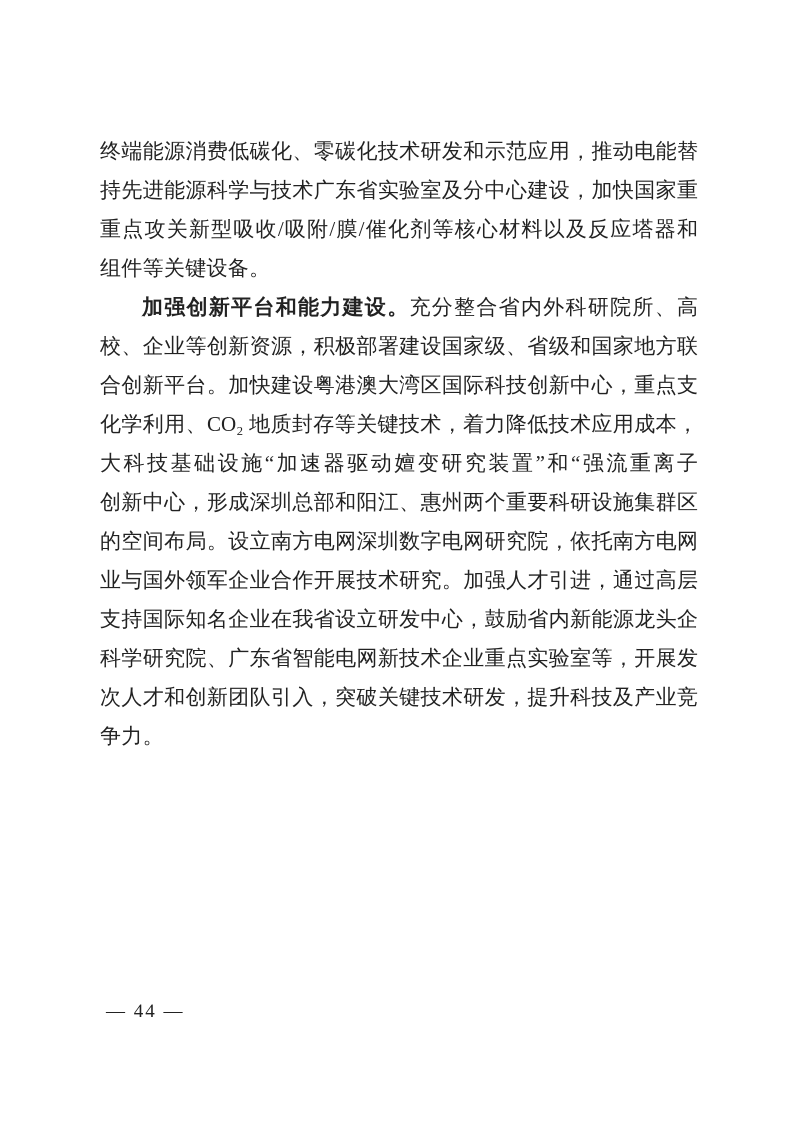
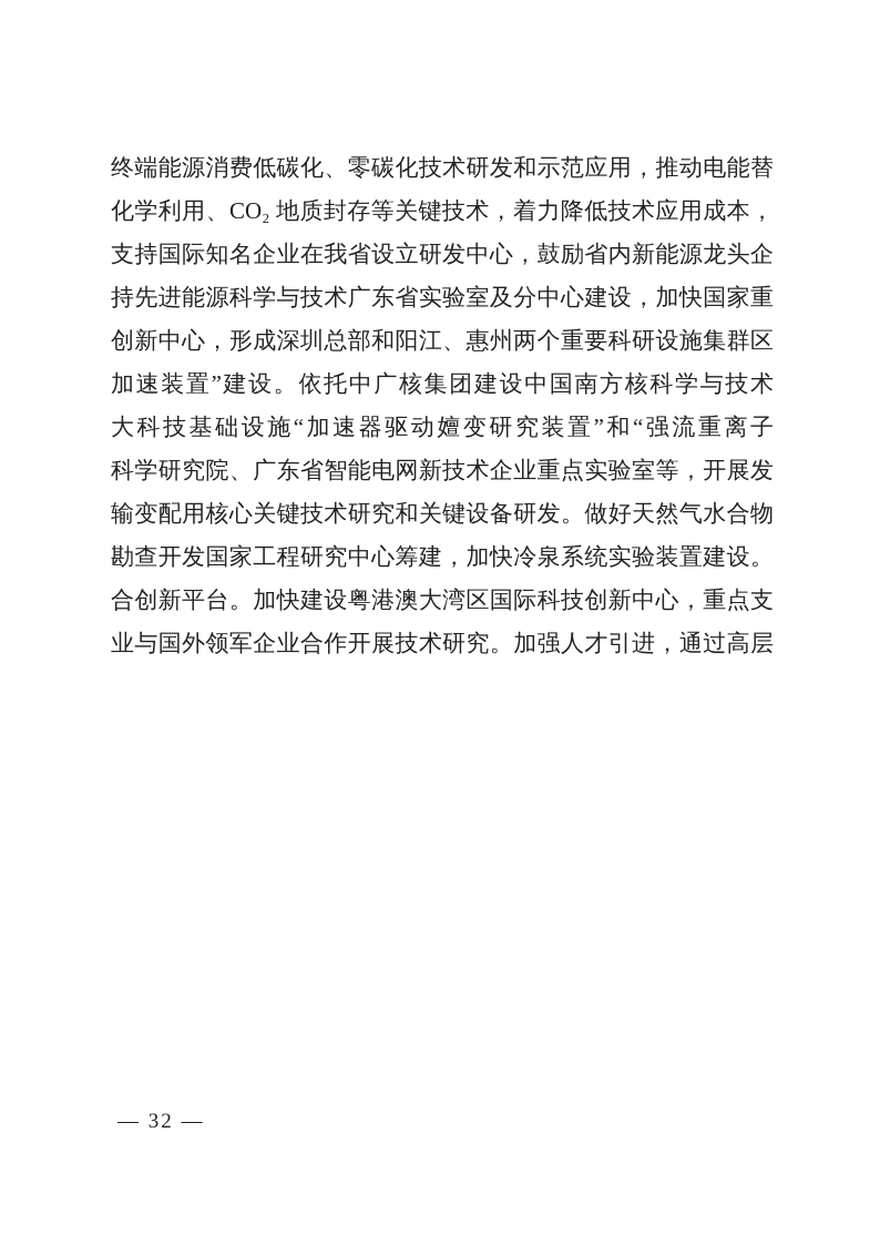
  终端能源消费低碳化、零碳化技术研发和示范应用，推动电能替
- 持先进能源科学与技术广东省实验室及分中心建设，加快国家重
+ 化学利用、CO₂ 地质封存等关键技术，着力降低技术应用成本，
- 重点攻关新型吸收/吸附/膜/催化剂等核心材料以及反应塔器和
- 组件等关键设备。
- 加强创新平台和能力建设。充分整合省内外科研院所、高
- 校、企业等创新资源，积极部署建设国家级、省级和国家地方联
- 合创新平台。加快建设粤港澳大湾区国际科技创新中心，重点支
+ 支持国际知名企业在我省设立研发中心，鼓励省内新能源龙头企
- 化学利用、CO₂ 地质封存等关键技术，着力降低技术应用成本，
+ 持先进能源科学与技术广东省实验室及分中心建设，加快国家重
- 大科技基础设施“加速器驱动嬗变研究装置”和“强流重离子
+ 创新中心，形成深圳总部和阳江、惠州两个重要科研设施集群区
+ 加速装置”建设。依托中广核集团建设中国南方核科学与技术
- 创新中心，形成深圳总部和阳江、惠州两个重要科研设施集群区
+ 大科技基础设施“加速器驱动嬗变研究装置”和“强流重离子
- 的空间布局。设立南方电网深圳数字电网研究院，依托南方电网
- 业与国外领军企业合作开展技术研究。加强人才引进，通过高层
+ 科学研究院、广东省智能电网新技术企业重点实验室等，开展发
+ 输变配用核心关键技术研究和关键设备研发。做好天然气水合物
+ 勘查开发国家工程研究中心筹建，加快冷泉系统实验装置建设。
- 支持国际知名企业在我省设立研发中心，鼓励省内新能源龙头企
+ 合创新平台。加快建设粤港澳大湾区国际科技创新中心，重点支
- 科学研究院、广东省智能电网新技术企业重点实验室等，开展发
+ 业与国外领军企业合作开展技术研究。加强人才引进，通过高层
- 次人才和创新团队引入，突破关键技术研发，提升科技及产业竞
- 争力。
- — 44 —
+ — 32 —
